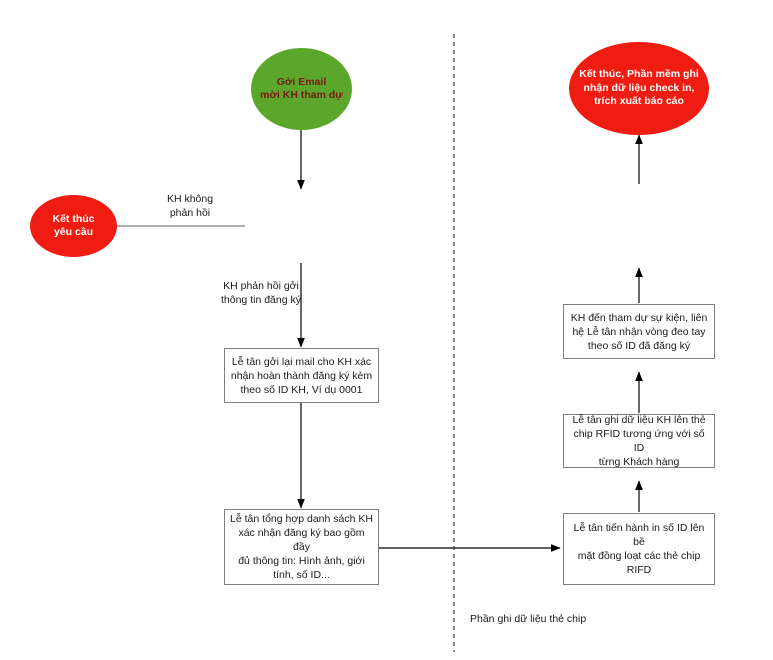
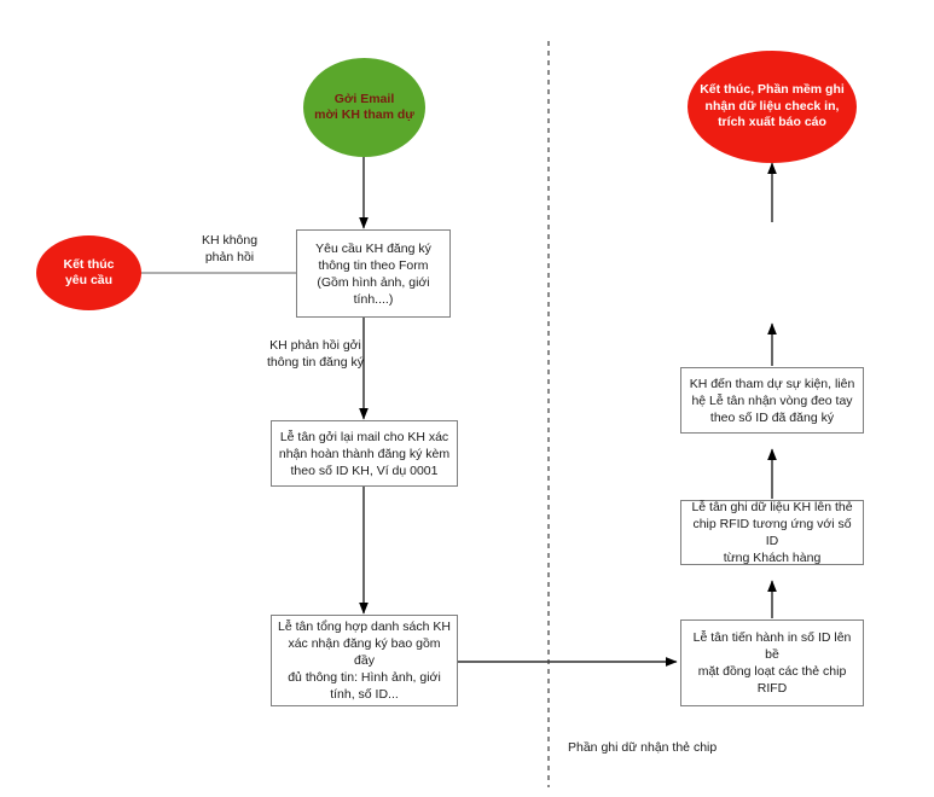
  Gởi Email
  mời KH tham dự
  Kết thúc
  yêu cầu
  Kết thúc, Phần mềm ghi
  nhận dữ liệu check in,
  trích xuất báo cáo
+ Yêu cầu KH đăng ký
+ thông tin theo Form
+ (Gồm hình ảnh, giới
+ tính....)
  Lễ tân gởi lại mail cho KH xác
  nhận hoàn thành đăng ký kèm
  theo số ID KH, Ví dụ 0001
  Lễ tân tổng hợp danh sách KH
  xác nhận đăng ký bao gồm đầy
  đủ thông tin: Hình ảnh, giới
  tính, số ID...
  Lễ tân tiến hành in số ID lên bề
  mặt đồng loạt các thẻ chip
  RIFD
  Lễ tân ghi dữ liệu KH lên thẻ
  chip RFID tương ứng với số ID
  từng Khách hàng
  KH đến tham dự sự kiện, liên
  hệ Lễ tân nhận vòng đeo tay
  theo số ID đã đăng ký
  KH không
  phản hồi
  KH phản hồi gởi
  thông tin đăng ký
- Phần ghi dữ liệu thẻ chip
+ Phần ghi dữ nhận thẻ chip
